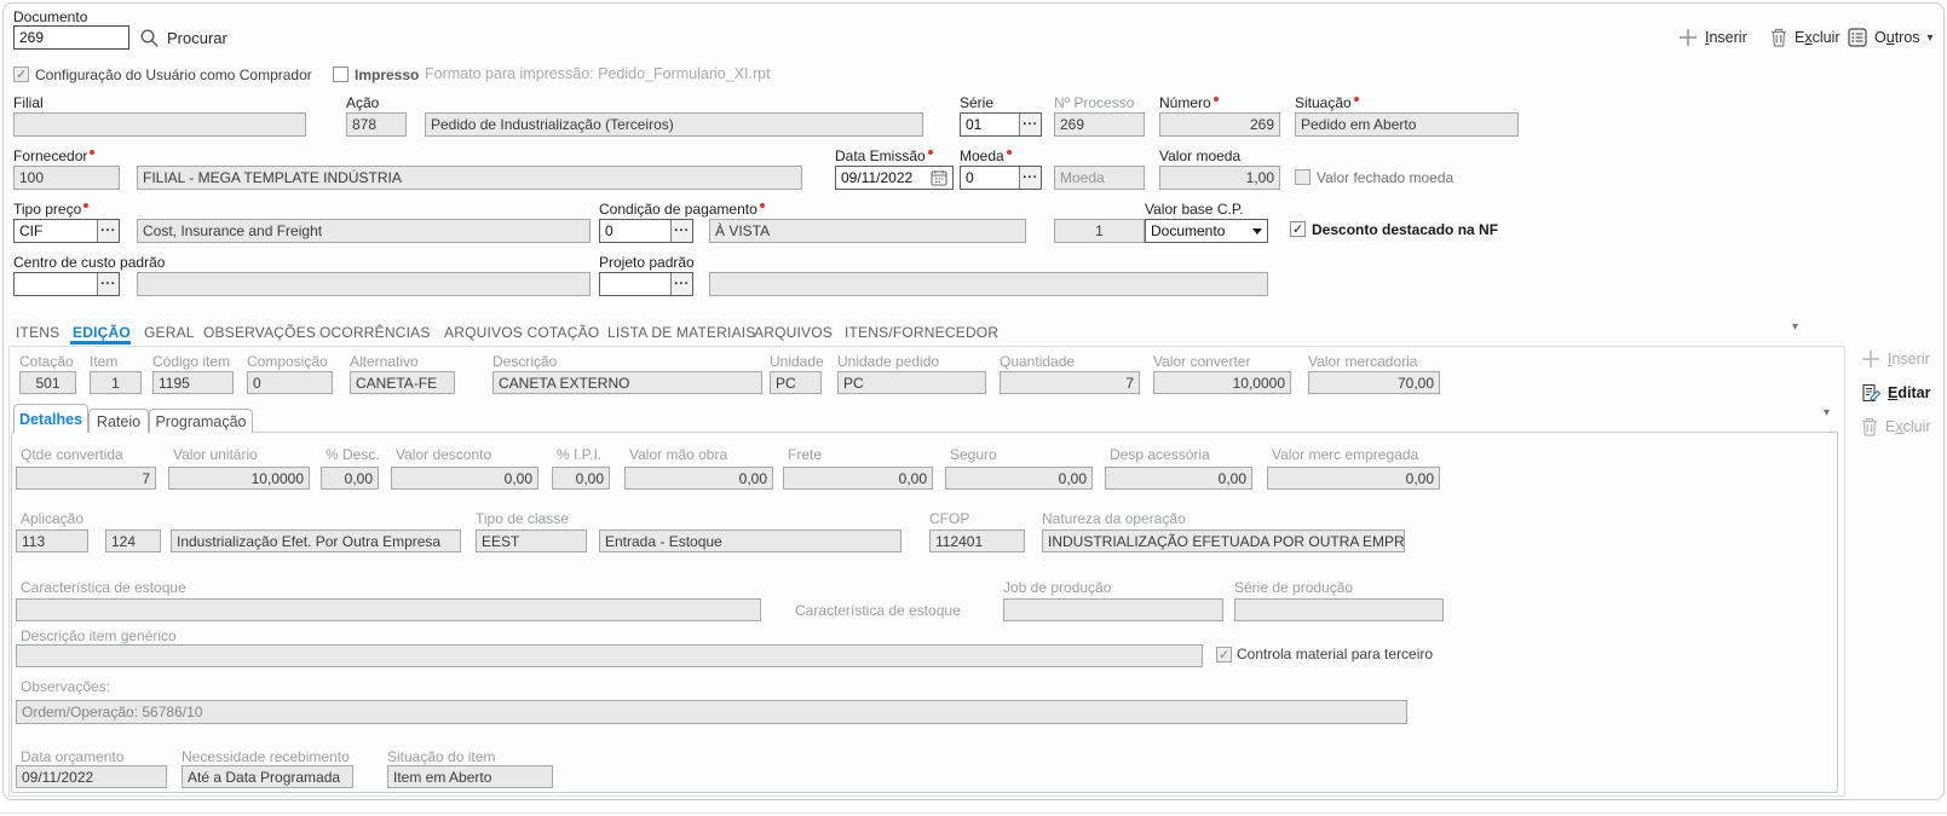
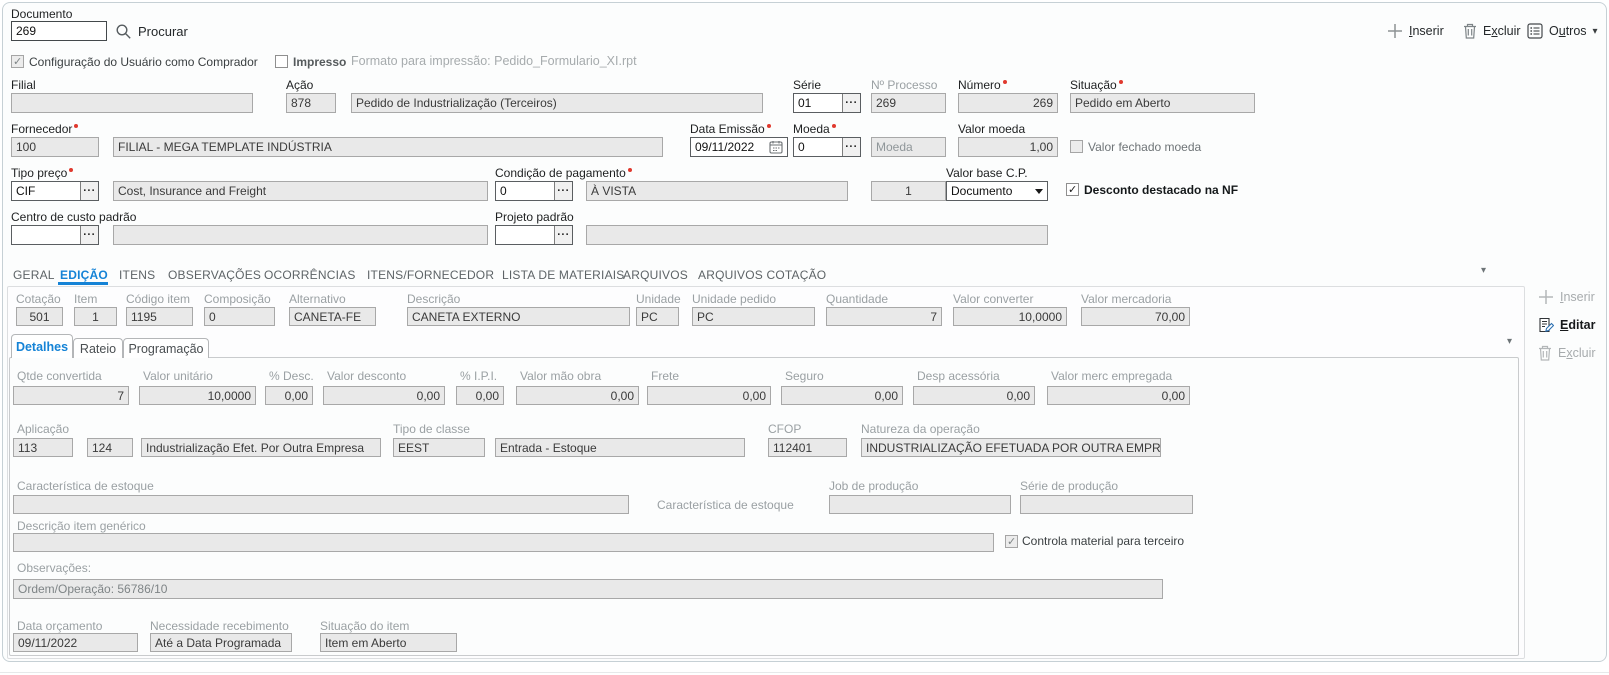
  Documento
  269
  Procurar
  Inserir
  Excluir
  Outros
  ▾
  Configuração do Usuário como Comprador
  Impresso
  Formato para impressão: Pedido_Formulario_XI.rpt
  Filial
  Ação
  878
  Pedido de Industrialização (Terceiros)
  Série
  01
  ···
  Nº Processo
  269
  Número
  269
  Situação
  Pedido em Aberto
  Fornecedor
  100
  FILIAL - MEGA TEMPLATE INDÚSTRIA
  Data Emissão
  09/11/2022
  Moeda
  0
  ···
  Moeda
  Valor moeda
  1,00
  Valor fechado moeda
  Tipo preço
  CIF
  ···
  Cost, Insurance and Freight
  Condição de pagamento
  0
  ···
  À VISTA
  1
  Valor base C.P.
  Documento
  Desconto destacado na NF
  Centro de custo padrão
  ···
  Projeto padrão
  ···
- ITENS
+ GERAL
  EDIÇÃO
- GERAL
+ ITENS
  OBSERVAÇÕES
  OCORRÊNCIAS
- ARQUIVOS COTAÇÃO
+ ITENS/FORNECEDOR
  LISTA DE MATERIAIS
  ARQUIVOS
- ITENS/FORNECEDOR
+ ARQUIVOS COTAÇÃO
  ▾
  Cotação
  501
  Item
  1
  Código item
  1195
  Composição
  0
  Alternativo
  CANETA-FE
  Descrição
  CANETA EXTERNO
  Unidade
  PC
  Unidade pedido
  PC
  Quantidade
  7
  Valor converter
  10,0000
  Valor mercadoria
  70,00
  ▾
  Inserir
  Editar
  Excluir
  Detalhes
  Rateio
  Programação
  Qtde convertida
  7
  Valor unitário
  10,0000
  % Desc.
  0,00
  Valor desconto
  0,00
  % I.P.I.
  0,00
  Valor mão obra
  0,00
  Frete
  0,00
  Seguro
  0,00
  Desp acessória
  0,00
  Valor merc empregada
  0,00
  Aplicação
  113
  124
  Industrialização Efet. Por Outra Empresa
  Tipo de classe
  EEST
  Entrada - Estoque
  CFOP
  112401
  Natureza da operação
  INDUSTRIALIZAÇÃO EFETUADA POR OUTRA EMPR
  Característica de estoque
  Característica de estoque
  Job de produção
  Série de produção
  Descrição item genérico
  Controla material para terceiro
  Observações:
  Ordem/Operação: 56786/10
  Data orçamento
  09/11/2022
  Necessidade recebimento
  Até a Data Programada
  Situação do item
  Item em Aberto
